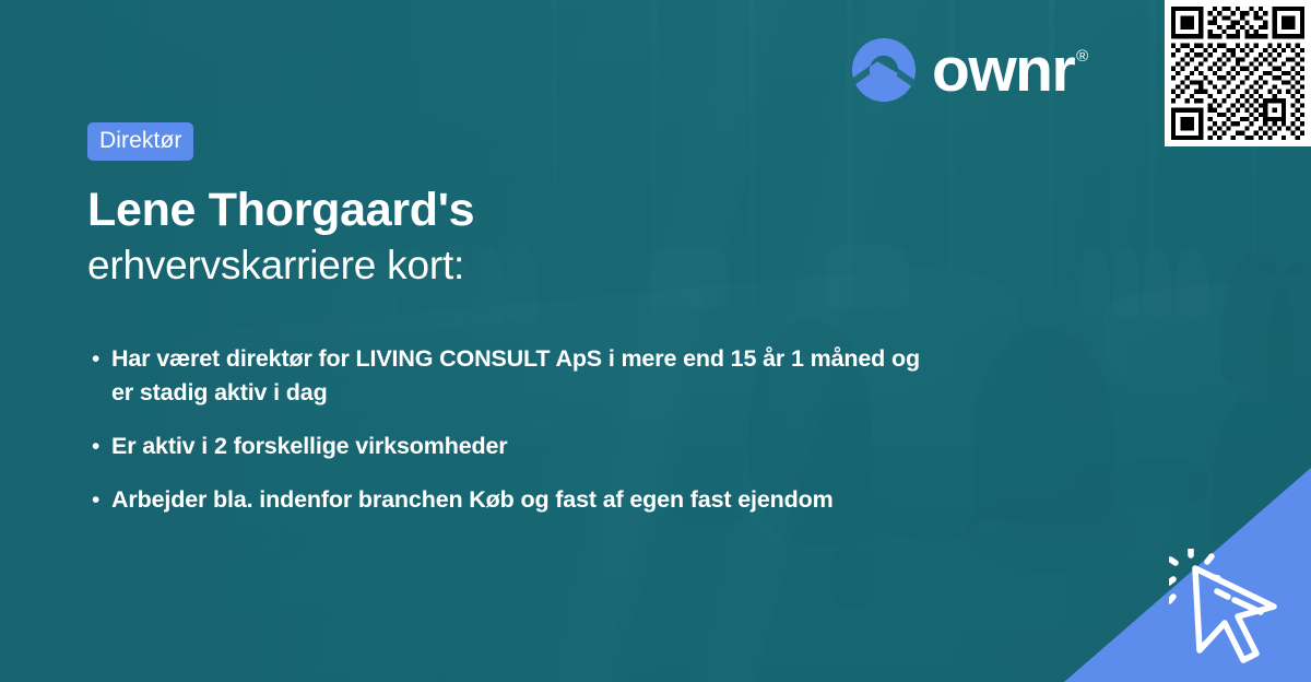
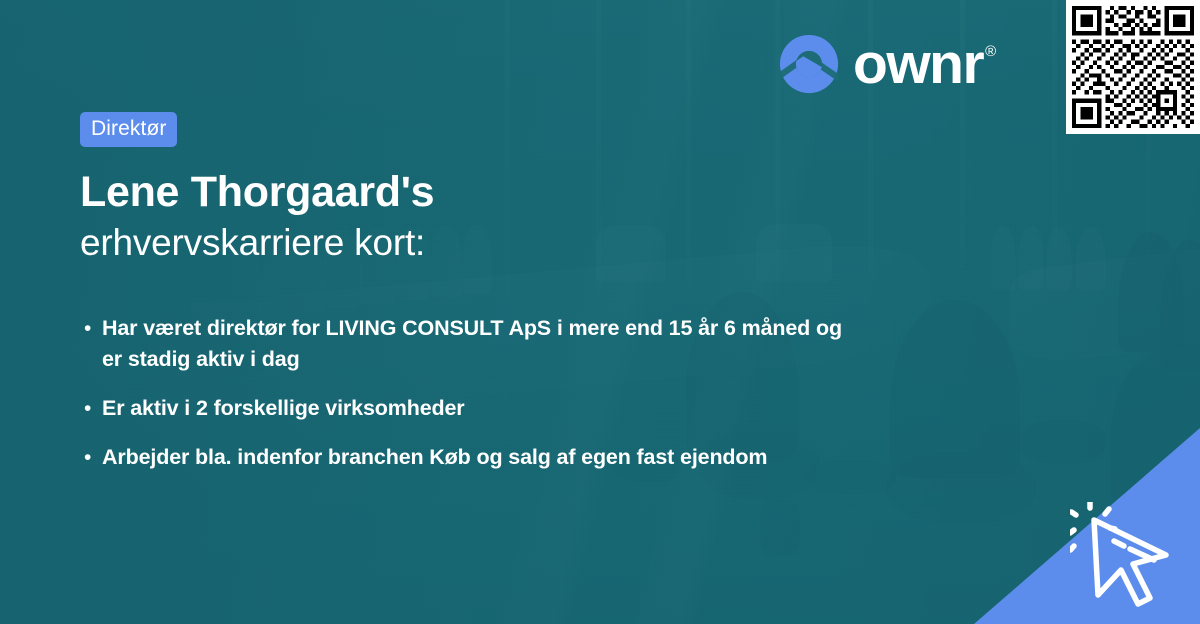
  ownr
  ®
  Direktør
  Lene Thorgaard's
  erhvervskarriere kort:
  •
- Har været direktør for LIVING CONSULT ApS i mere end 15 år 1 måned og er stadig aktiv i dag
+ Har været direktør for LIVING CONSULT ApS i mere end 15 år 6 måned og er stadig aktiv i dag
  •
  Er aktiv i 2 forskellige virksomheder
  •
- Arbejder bla. indenfor branchen Køb og fast af egen fast ejendom
+ Arbejder bla. indenfor branchen Køb og salg af egen fast ejendom
